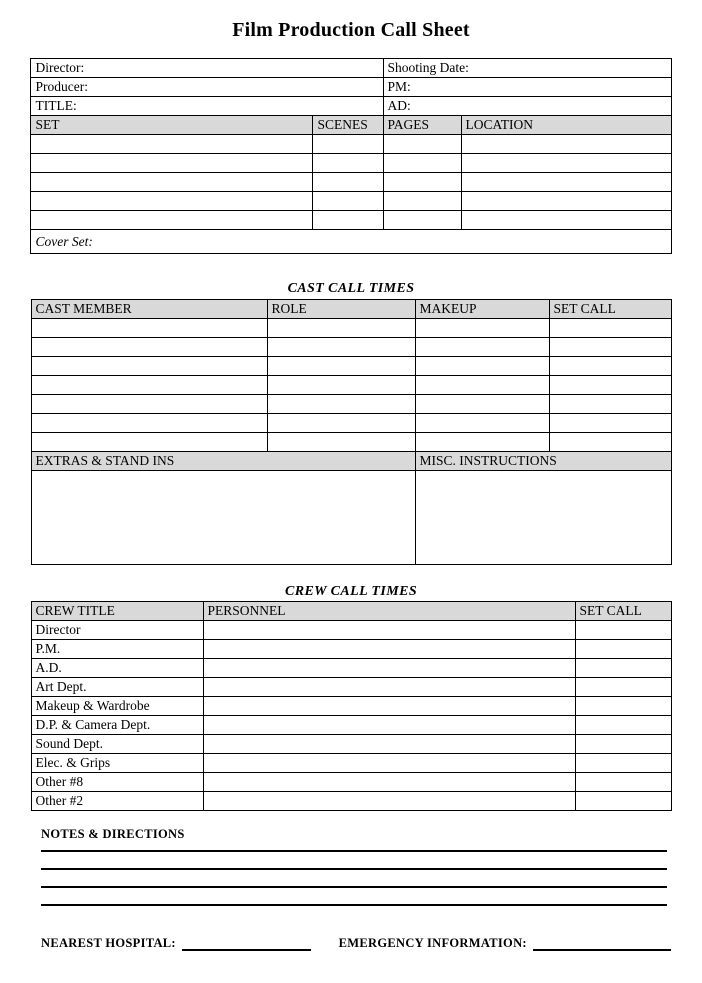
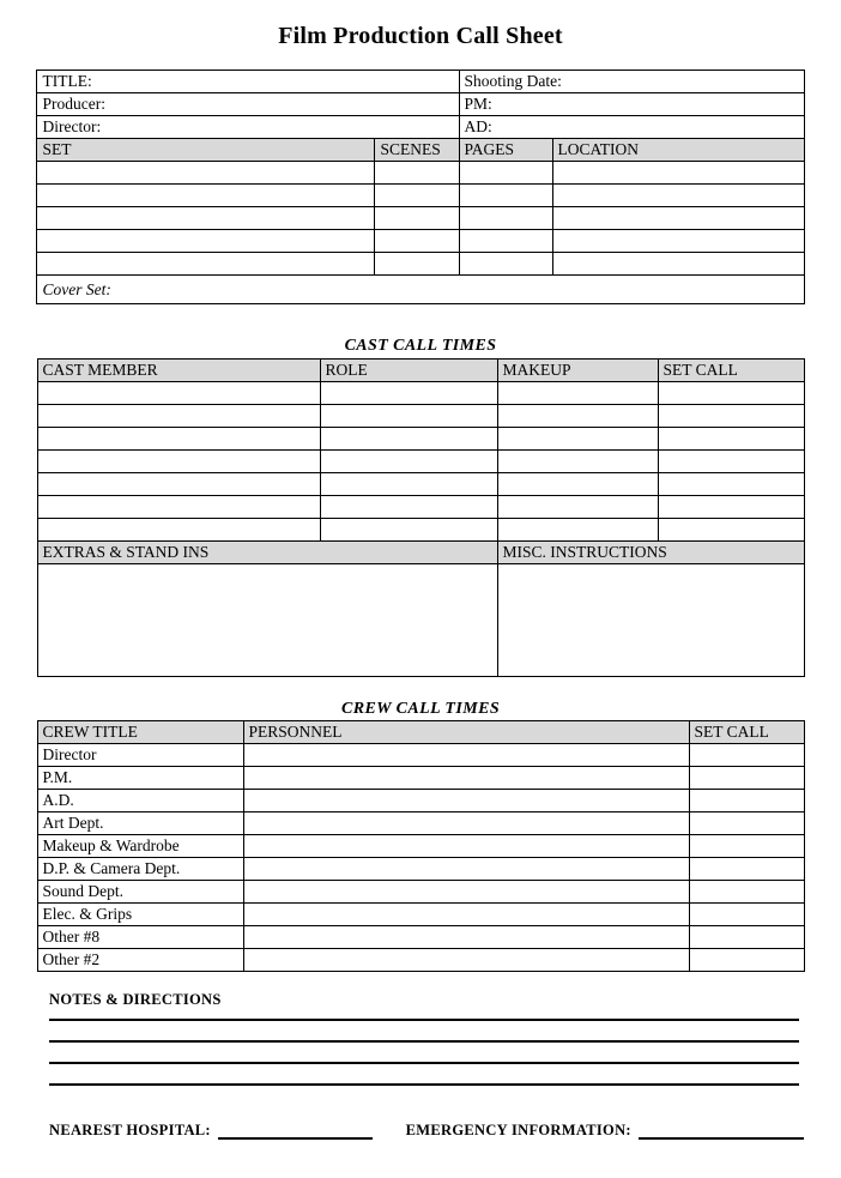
  Film Production Call Sheet
- Director:	Shooting Date:
+ TITLE:	Shooting Date:
  Producer:	PM:
- TITLE:	AD:
+ Director:	AD:
  SET	SCENES	PAGES	LOCATION
  Cover Set:
  CAST CALL TIMES
  CAST MEMBER	ROLE	MAKEUP	SET CALL
  EXTRAS & STAND INS	MISC. INSTRUCTIONS
  CREW CALL TIMES
  CREW TITLE	PERSONNEL	SET CALL
  Director
  P.M.
  A.D.
  Art Dept.
  Makeup & Wardrobe
  D.P. & Camera Dept.
  Sound Dept.
  Elec. & Grips
  Other #8
  Other #2
  NOTES & DIRECTIONS
  NEAREST HOSPITAL:
  EMERGENCY INFORMATION:
